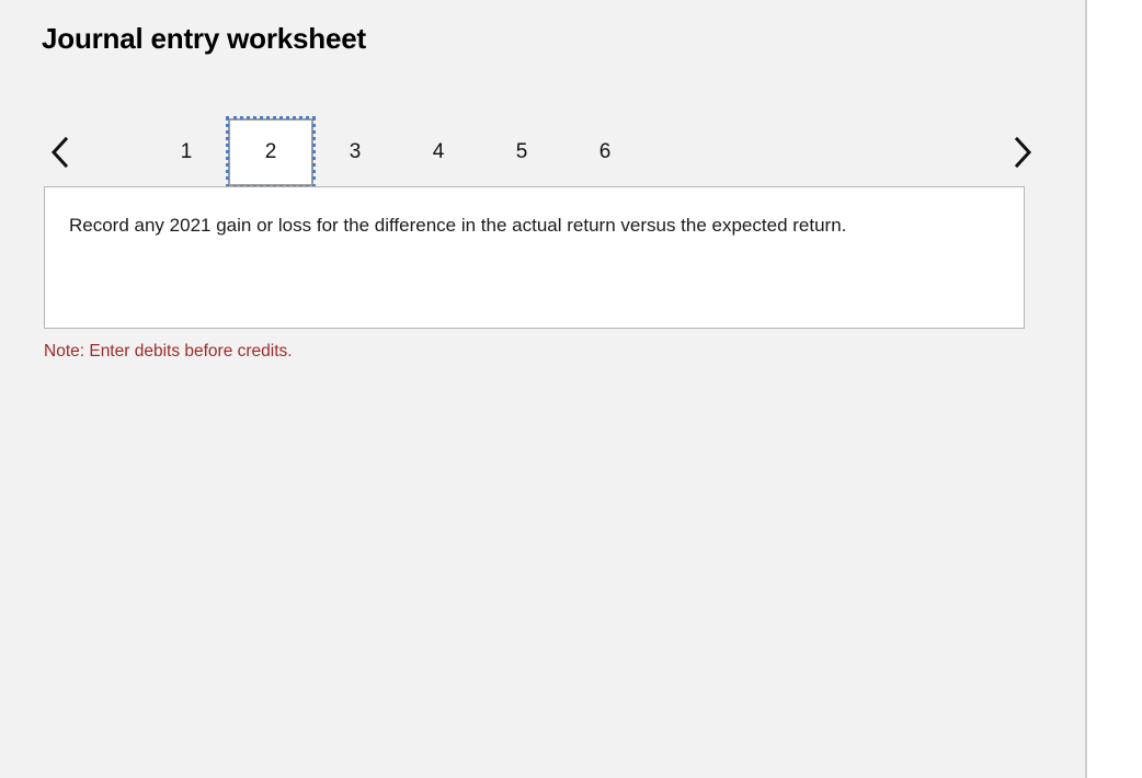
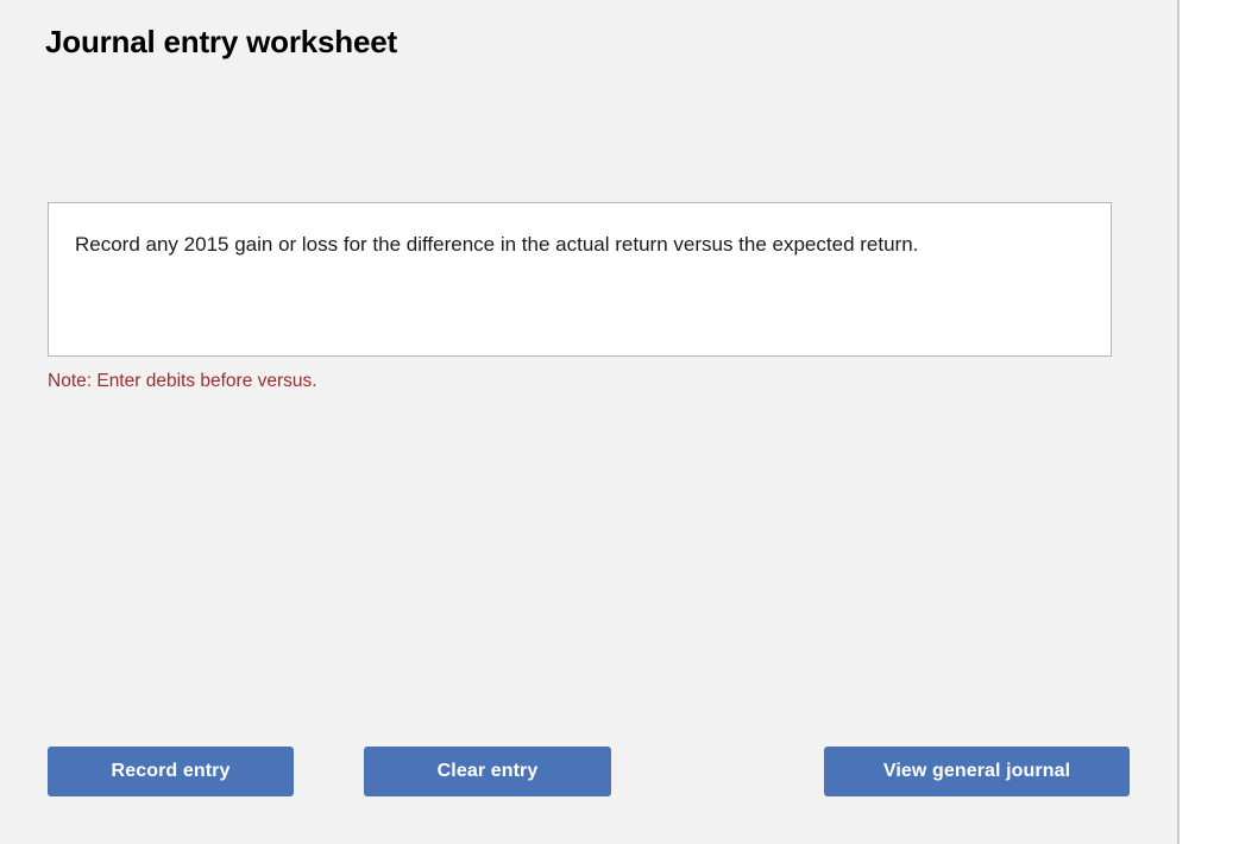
  Journal entry worksheet
- 1
- 2
- 3
- 4
- 5
- 6
- Record any 2021 gain or loss for the difference in the actual return versus the expected return.
+ Record any 2015 gain or loss for the difference in the actual return versus the expected return.
- Note: Enter debits before credits.
+ Note: Enter debits before versus.
+ Record entry
+ Clear entry
+ View general journal
